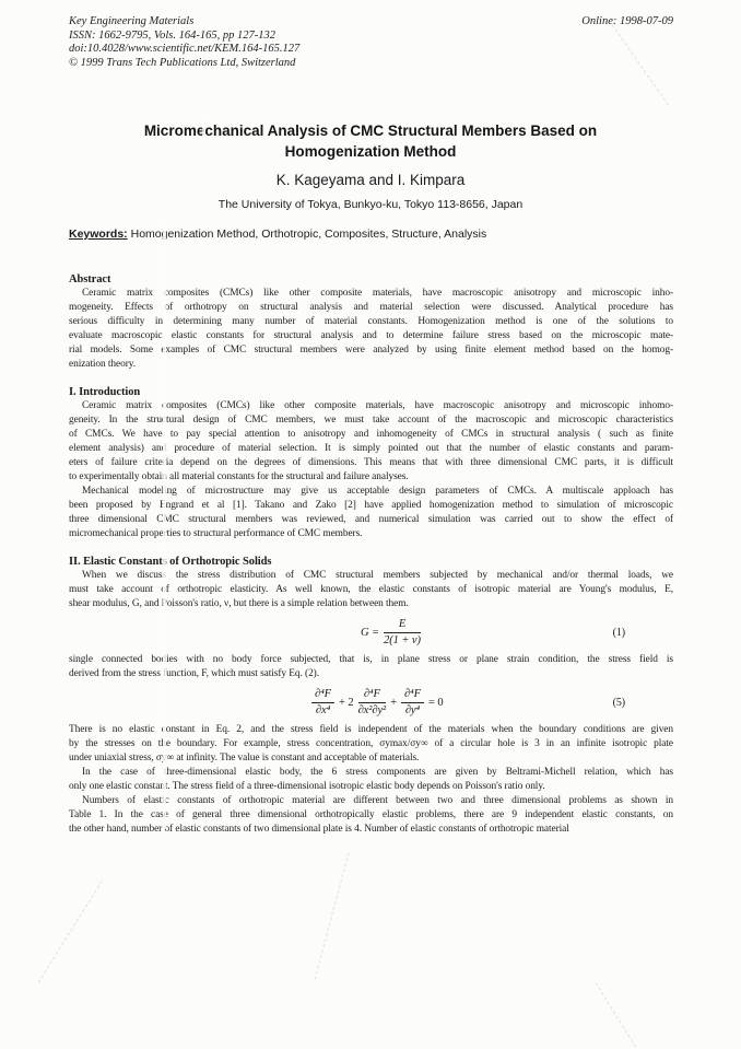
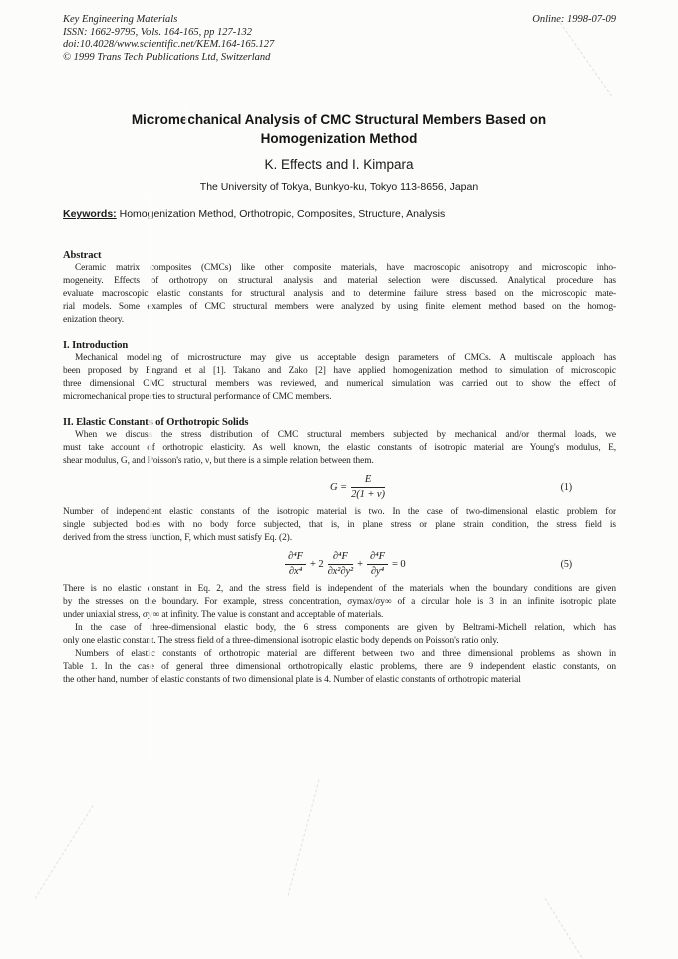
  Key Engineering Materials
  ISSN: 1662-9795, Vols. 164-165, pp 127-132
  doi:10.4028/www.scientific.net/KEM.164-165.127
  © 1999 Trans Tech Publications Ltd, Switzerland
  Online: 1998-07-09
  Micromechanical Analysis of CMC Structural Members Based on
  Homogenization Method
- K. Kageyama and I. Kimpara
+ K. Effects and I. Kimpara
  The University of Tokya, Bunkyo-ku, Tokyo 113-8656, Japan
  Keywords: Homogenization Method, Orthotropic, Composites, Structure, Analysis
  Abstract
  Ceramic matrix composites (CMCs) like other composite materials, have macroscopic anisotropy and microscopic inho-
  mogeneity. Effects of orthotropy on structural analysis and material selection were discussed. Analytical procedure has
- serious difficulty in determining many number of material constants. Homogenization method is one of the solutions to
  evaluate macroscopic elastic constants for structural analysis and to determine failure stress based on the microscopic mate-
  rial models. Some examples of CMC structural members were analyzed by using finite element method based on the homog-
  enization theory.
  I. Introduction
- Ceramic matrix composites (CMCs) like other composite materials, have macroscopic anisotropy and microscopic inhomo-
- geneity. In the structural design of CMC members, we must take account of the macroscopic and microscopic characteristics
- of CMCs. We have to pay special attention to anisotropy and inhomogeneity of CMCs in structural analysis ( such as finite
- element analysis) and procedure of material selection. It is simply pointed out that the number of elastic constants and param-
- eters of failure criteria depend on the degrees of dimensions. This means that with three dimensional CMC parts, it is difficult
- to experimentally obtain all material constants for the structural and failure analyses.
  Mechanical modeling of microstructure may give us acceptable design parameters of CMCs. A multiscale apploach has
  been proposed by Engrand et al [1]. Takano and Zako [2] have applied homogenization method to simulation of microscopic
  three dimensional CMC structural members was reviewed, and numerical simulation was carried out to show the effect of
  micromechanical properties to structural performance of CMC members.
  II. Elastic Constants of Orthotropic Solids
  When we discuss the stress distribution of CMC structural members subjected by mechanical and/or thermal loads, we
  must take account of orthotropic elasticity. As well known, the elastic constants of isotropic material are Young's modulus, E,
  shear modulus, G, and Poisson's ratio, ν, but there is a simple relation between them.
  G =
  E
  2(1 + ν)
  (1)
+ Number of independent elastic constants of the isotropic material is two. In the case of two-dimensional elastic problem for
- single connected bodies with no body force subjected, that is, in plane stress or plane strain condition, the stress field is
+ single subjected bodies with no body force subjected, that is, in plane stress or plane strain condition, the stress field is
  derived from the stress function, F, which must satisfy Eq. (2).
  ∂⁴F
  ∂x⁴
  + 2
  ∂⁴F
  ∂x²∂y²
  +
  ∂⁴F
  ∂y⁴
  = 0
  (5)
  There is no elastic constant in Eq. 2, and the stress field is independent of the materials when the boundary conditions are given
  by the stresses on the boundary. For example, stress concentration, σymax/σy∞ of a circular hole is 3 in an infinite isotropic plate
  under uniaxial stress, σy∞ at infinity. The value is constant and acceptable of materials.
  In the case of three-dimensional elastic body, the 6 stress components are given by Beltrami-Michell relation, which has
  only one elastic constant. The stress field of a three-dimensional isotropic elastic body depends on Poisson's ratio only.
  Numbers of elastic constants of orthotropic material are different between two and three dimensional problems as shown in
  Table 1. In the case of general three dimensional orthotropically elastic problems, there are 9 independent elastic constants, on
  the other hand, number of elastic constants of two dimensional plate is 4. Number of elastic constants of orthotropic material
